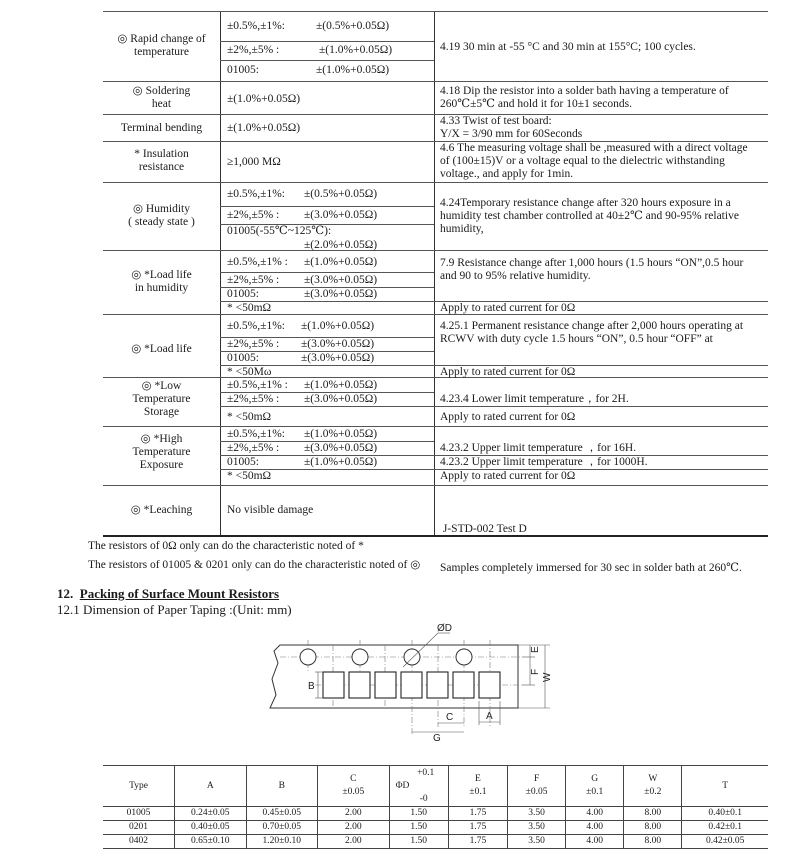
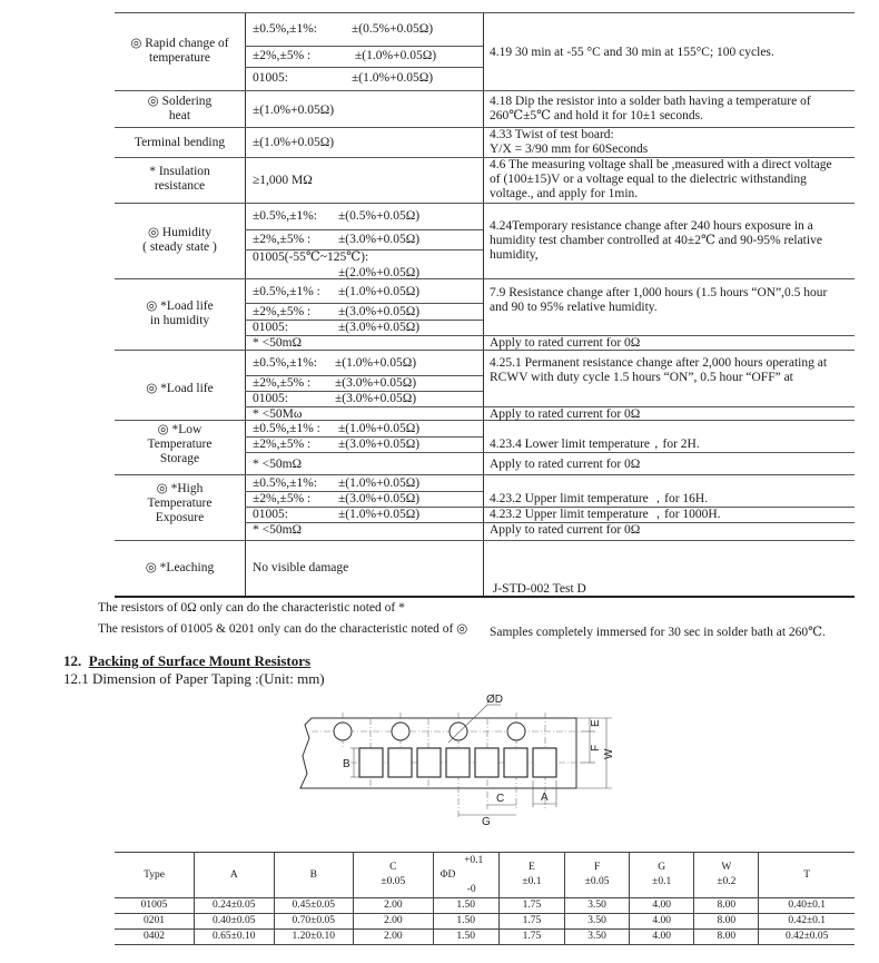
  ◎ Rapid change of
  temperature
  ±0.5%,±1%:
  ±(0.5%+0.05Ω)
  ±2%,±5% :
  ±(1.0%+0.05Ω)
  01005:
  ±(1.0%+0.05Ω)
  4.19 30 min at -55 °C and 30 min at 155°C; 100 cycles.
  ◎ Soldering
  heat
  ±(1.0%+0.05Ω)
  4.18 Dip the resistor into a solder bath having a temperature of
  260℃±5℃ and hold it for 10±1 seconds.
  Terminal bending
  ±(1.0%+0.05Ω)
  4.33 Twist of test board:
  Y/X = 3/90 mm for 60Seconds
  * Insulation
  resistance
  ≥1,000 MΩ
  4.6 The measuring voltage shall be ,measured with a direct voltage
  of (100±15)V or a voltage equal to the dielectric withstanding
  voltage., and apply for 1min.
  ◎ Humidity
  ( steady state )
  ±0.5%,±1%:
  ±(0.5%+0.05Ω)
  ±2%,±5% :
  ±(3.0%+0.05Ω)
  01005(-55℃~125℃):
  ±(2.0%+0.05Ω)
- 4.24Temporary resistance change after 320 hours exposure in a
+ 4.24Temporary resistance change after 240 hours exposure in a
  humidity test chamber controlled at 40±2℃ and 90-95% relative
  humidity,
  ◎ *Load life
  in humidity
  ±0.5%,±1% :
  ±(1.0%+0.05Ω)
  ±2%,±5% :
  ±(3.0%+0.05Ω)
  01005:
  ±(3.0%+0.05Ω)
  * <50mΩ
  7.9 Resistance change after 1,000 hours (1.5 hours “ON”,0.5 hour
  and 90 to 95% relative humidity.
  Apply to rated current for 0Ω
  ◎ *Load life
  ±0.5%,±1%:
  ±(1.0%+0.05Ω)
  ±2%,±5% :
  ±(3.0%+0.05Ω)
  01005:
  ±(3.0%+0.05Ω)
  * <50Mω
  4.25.1 Permanent resistance change after 2,000 hours operating at
  RCWV with duty cycle 1.5 hours “ON”, 0.5 hour “OFF” at
  Apply to rated current for 0Ω
  ◎ *Low
  Temperature
  Storage
  ±0.5%,±1% :
  ±(1.0%+0.05Ω)
  ±2%,±5% :
  ±(3.0%+0.05Ω)
  * <50mΩ
  4.23.4 Lower limit temperature，for 2H.
  Apply to rated current for 0Ω
  ◎ *High
  Temperature
  Exposure
  ±0.5%,±1%:
  ±(1.0%+0.05Ω)
  ±2%,±5% :
  ±(3.0%+0.05Ω)
  01005:
  ±(1.0%+0.05Ω)
  * <50mΩ
  4.23.2 Upper limit temperature ，for 16H.
  4.23.2 Upper limit temperature ，for 1000H.
  Apply to rated current for 0Ω
  ◎ *Leaching
  No visible damage
  J-STD-002 Test D
  Samples completely immersed for 30 sec in solder bath at 260℃.
  The resistors of 0Ω only can do the characteristic noted of *
  The resistors of 01005 & 0201 only can do the characteristic noted of ◎
  12. Packing of Surface Mount Resistors
  12.1 Dimension of Paper Taping :(Unit: mm)
  ØD
  B
  C
  A
  G
  Type	A	B	C±0.05	+0.1ΦD-0	E±0.1	F±0.05	G±0.1	W±0.2	T
  01005	0.24±0.05	0.45±0.05	2.00	1.50	1.75	3.50	4.00	8.00	0.40±0.1
  0201	0.40±0.05	0.70±0.05	2.00	1.50	1.75	3.50	4.00	8.00	0.42±0.1
  0402	0.65±0.10	1.20±0.10	2.00	1.50	1.75	3.50	4.00	8.00	0.42±0.05
